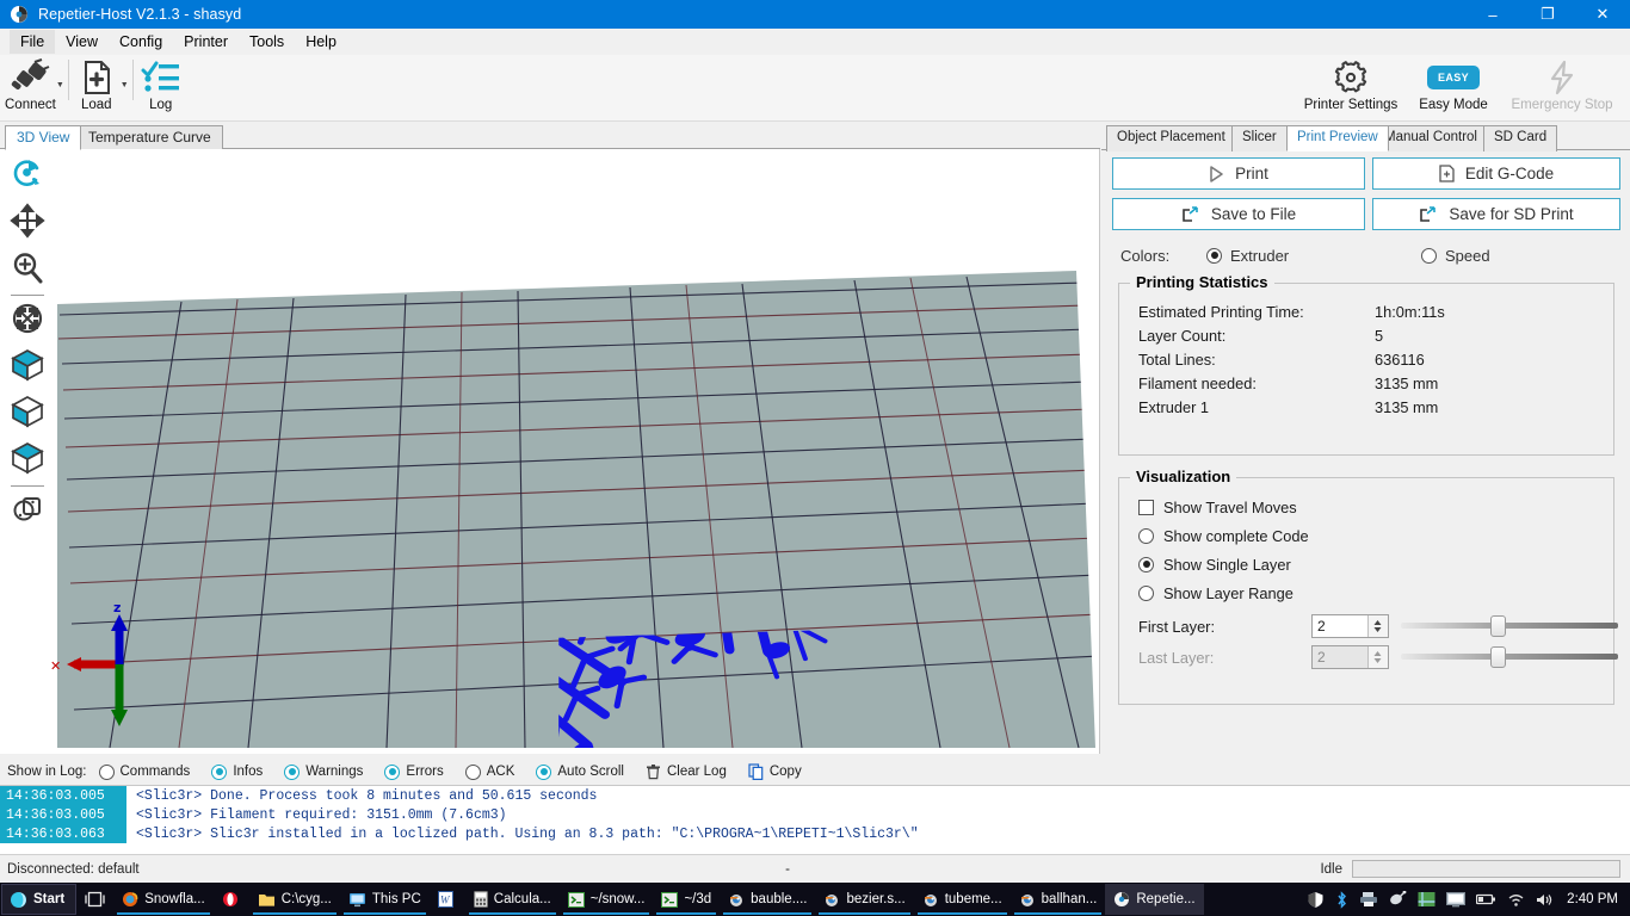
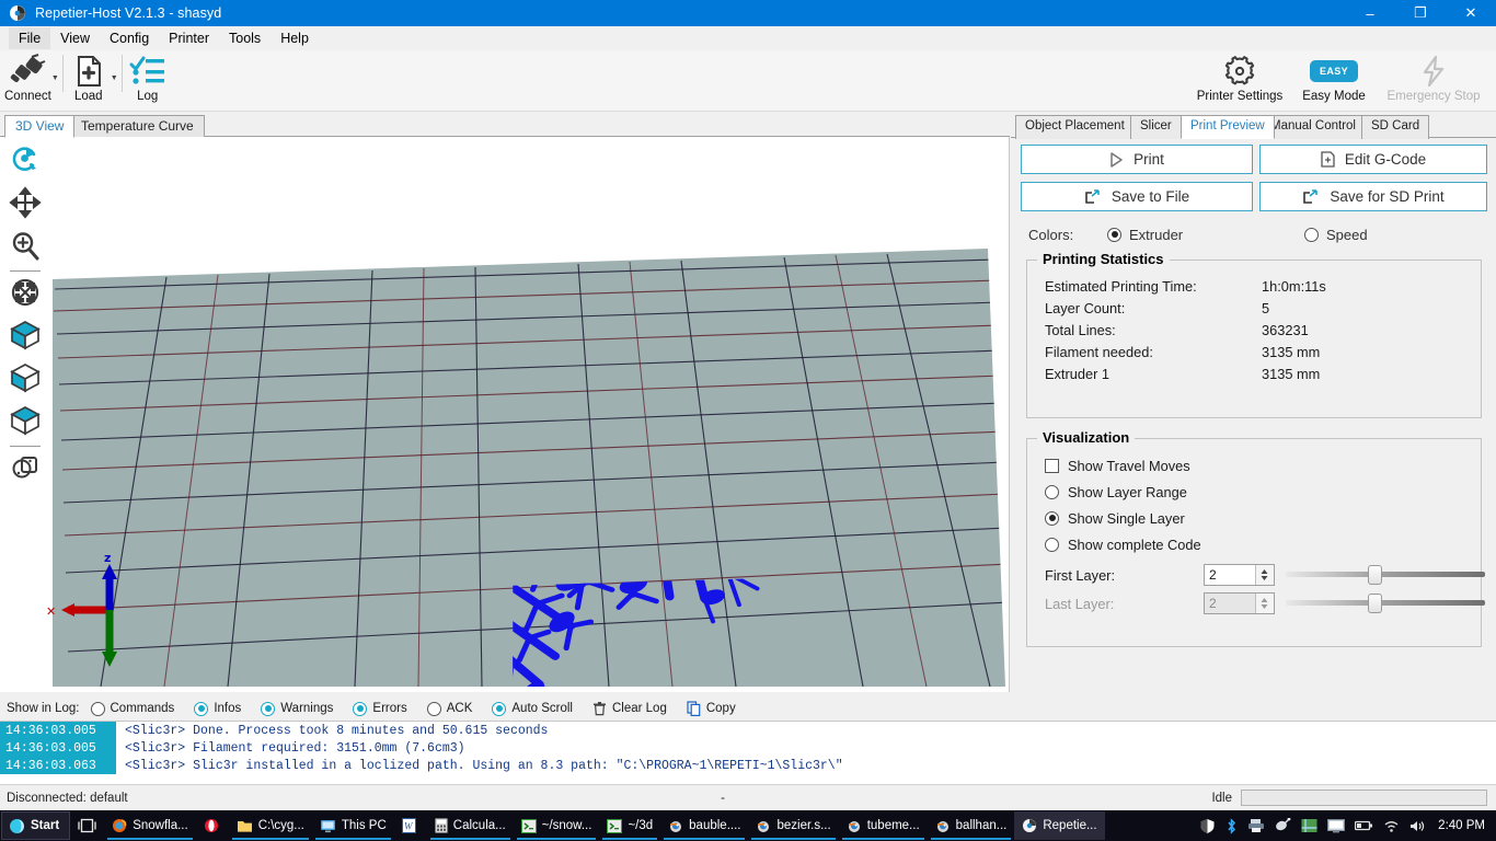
  Repetier-Host V2.1.3 - shasyd
  –
  ❐
  ✕
  File
  View
  Config
  Printer
  Tools
  Help
  Connect
  Load
  Log
  Printer Settings
  EASY
  Easy Mode
  Emergency Stop
  3D View
  Temperature Curve
  ✕
  z
  Object Placement
  Slicer
  Print Preview
  Manual Control
  SD Card
  Print
  Edit G-Code
  Save to File
  Save for SD Print
  Colors:
  Extruder
  Speed
  Printing Statistics
  Estimated Printing Time:
  1h:0m:11s
  Layer Count:
  5
  Total Lines:
- 636116
+ 363231
  Filament needed:
  3135 mm
  Extruder 1
  3135 mm
  Visualization
  Show Travel Moves
- Show complete Code
+ Show Layer Range
  Show Single Layer
- Show Layer Range
+ Show complete Code
  First Layer:
  2
  Last Layer:
  2
  Show in Log:
  Commands
  Infos
  Warnings
  Errors
  ACK
  Auto Scroll
  Clear Log
  Copy
  14:36:03.005
  <Slic3r> Done. Process took 8 minutes and 50.615 seconds
  14:36:03.005
  <Slic3r> Filament required: 3151.0mm (7.6cm3)
  14:36:03.063
  <Slic3r> Slic3r installed in a loclized path. Using an 8.3 path: "C:\PROGRA~1\REPETI~1\Slic3r\"
  Disconnected: default
  -
  Idle
  Start
  Snowfla...
  C:\cyg...
  This PC
  W
  Calcula...
  ~/snow...
  ~/3d
  bauble....
  bezier.s...
  tubeme...
  ballhan...
  Repetie...
  2:40 PM
